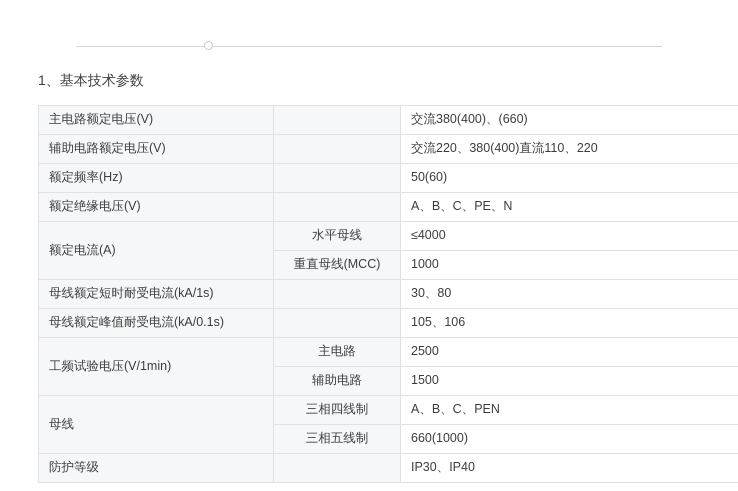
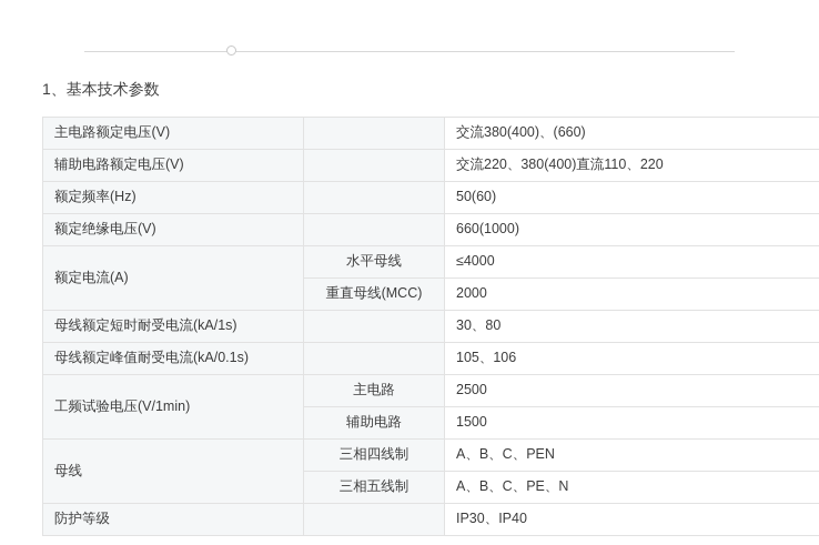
  1、基本技术参数
  主电路额定电压(V)		交流380(400)、(660)
  辅助电路额定电压(V)		交流220、380(400)直流110、220
  额定频率(Hz)		50(60)
- 额定绝缘电压(V)		A、B、C、PE、N
+ 额定绝缘电压(V)		660(1000)
  额定电流(A)	水平母线	≤4000
- 重直母线(MCC)	1000
+ 重直母线(MCC)	2000
  母线额定短时耐受电流(kA/1s)		30、80
  母线额定峰值耐受电流(kA/0.1s)		105、106
  工频试验电压(V/1min)	主电路	2500
  辅助电路	1500
  母线	三相四线制	A、B、C、PEN
- 三相五线制	660(1000)
+ 三相五线制	A、B、C、PE、N
  防护等级		IP30、IP40
